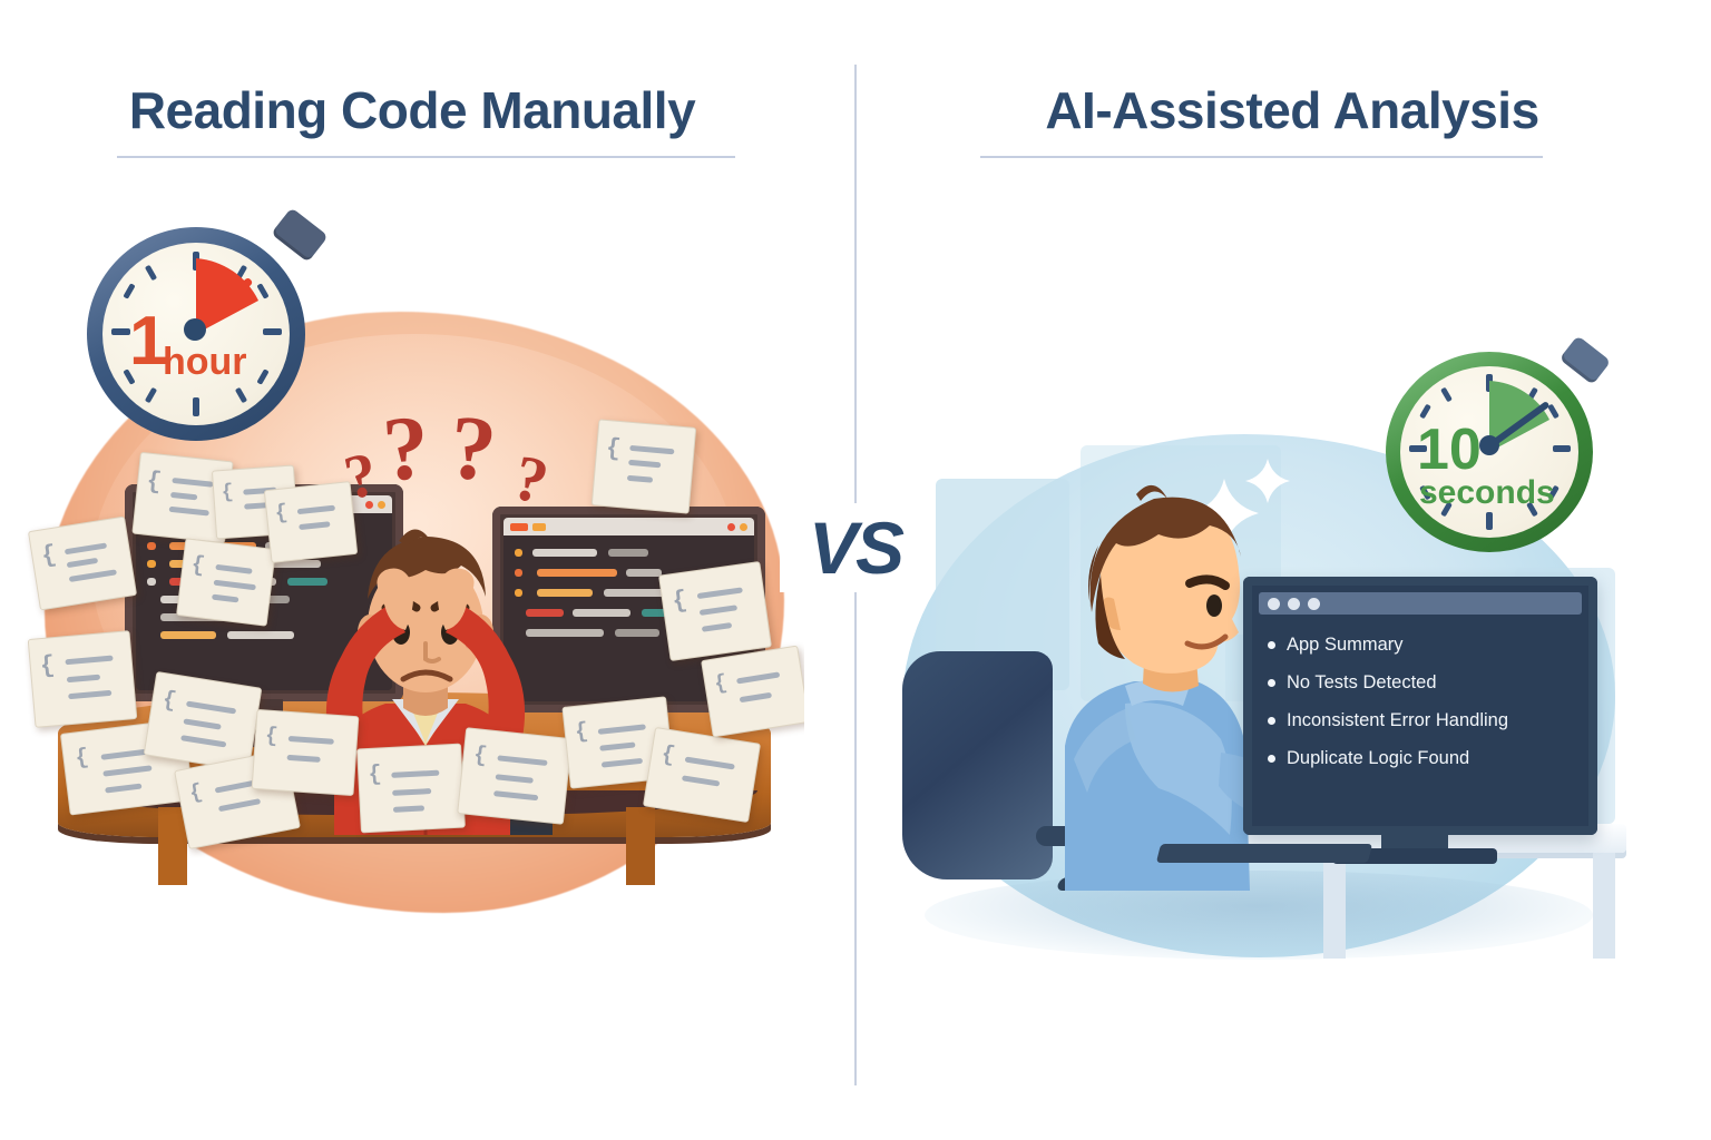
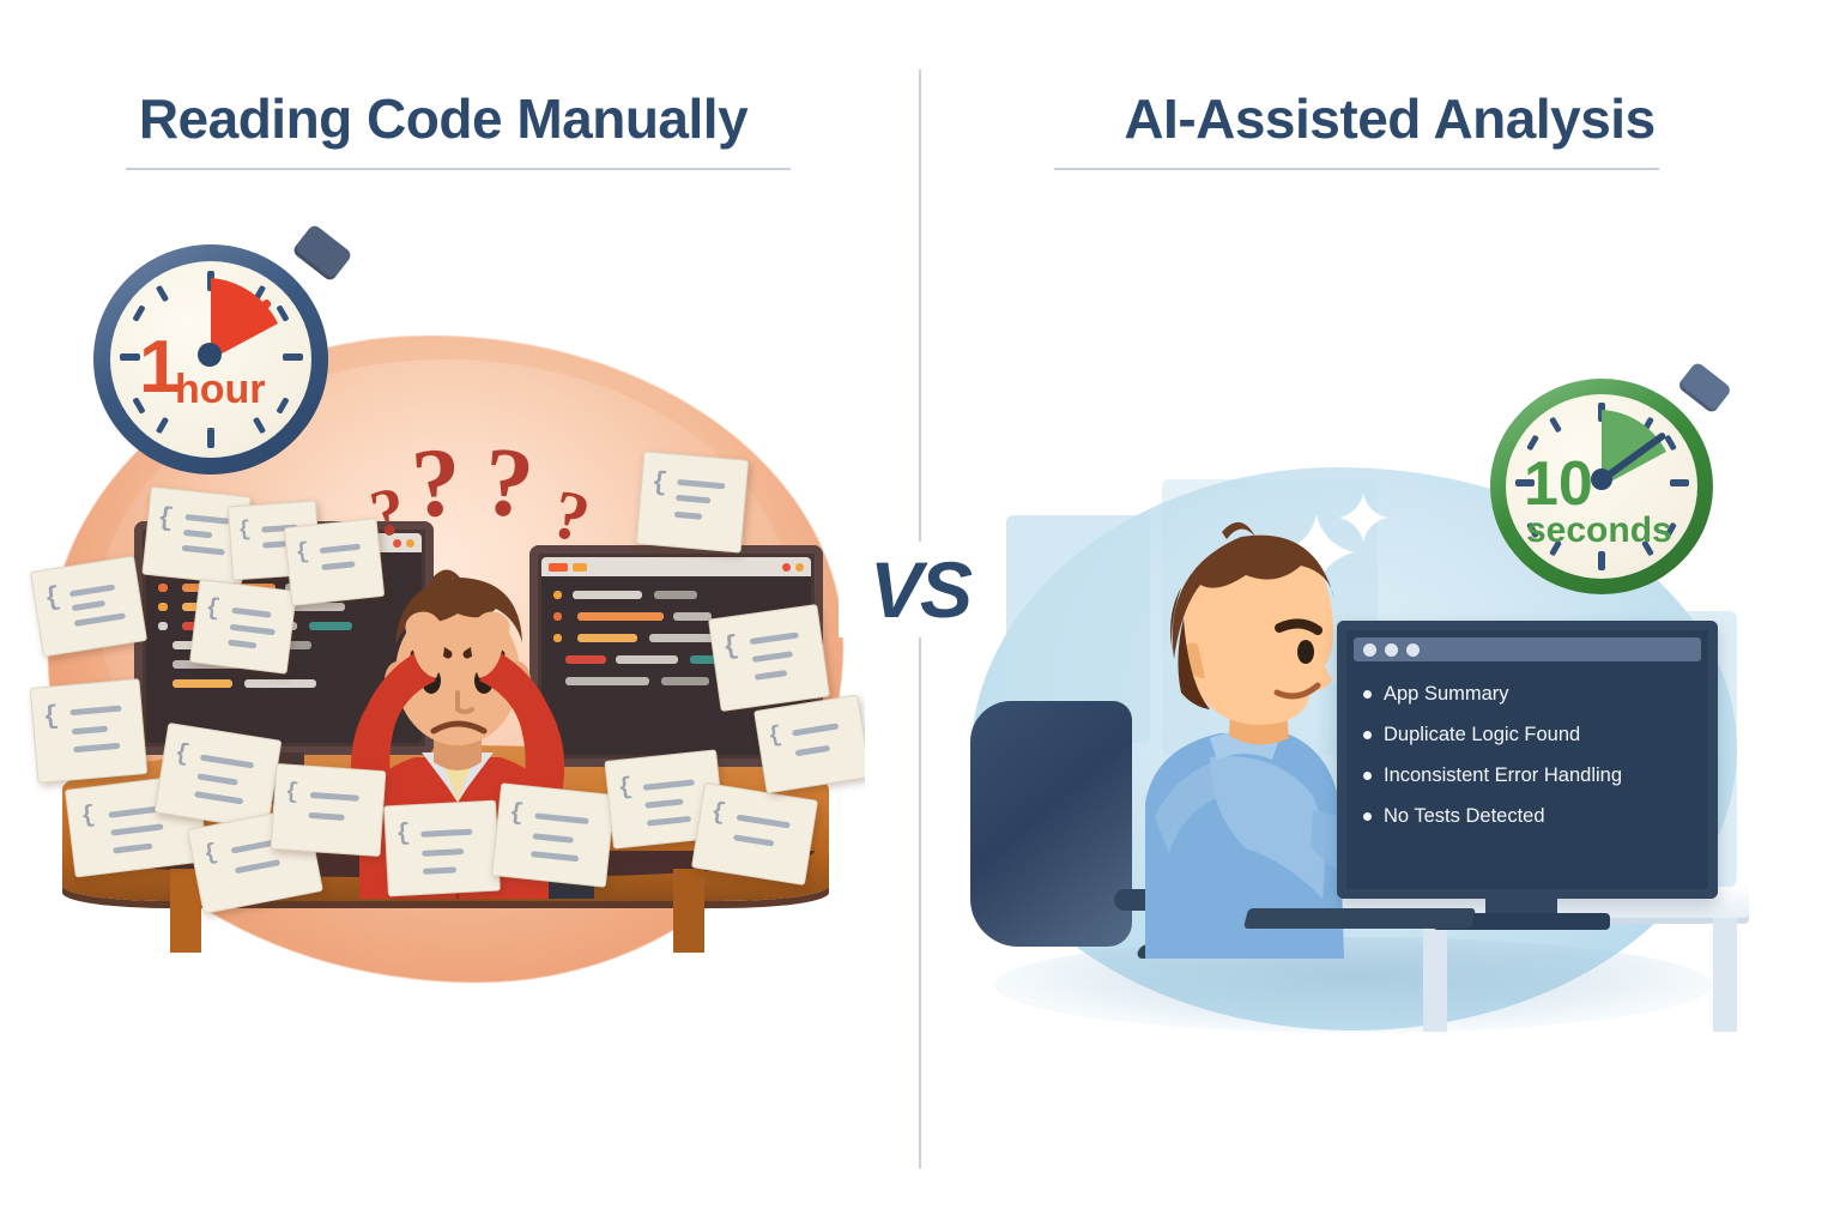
  Reading Code Manually
  AI-Assisted Analysis
  VS
  1
  hour
  App Summary
- No Tests Detected
+ Duplicate Logic Found
  Inconsistent Error Handling
- Duplicate Logic Found
+ No Tests Detected
  10
  seconds
